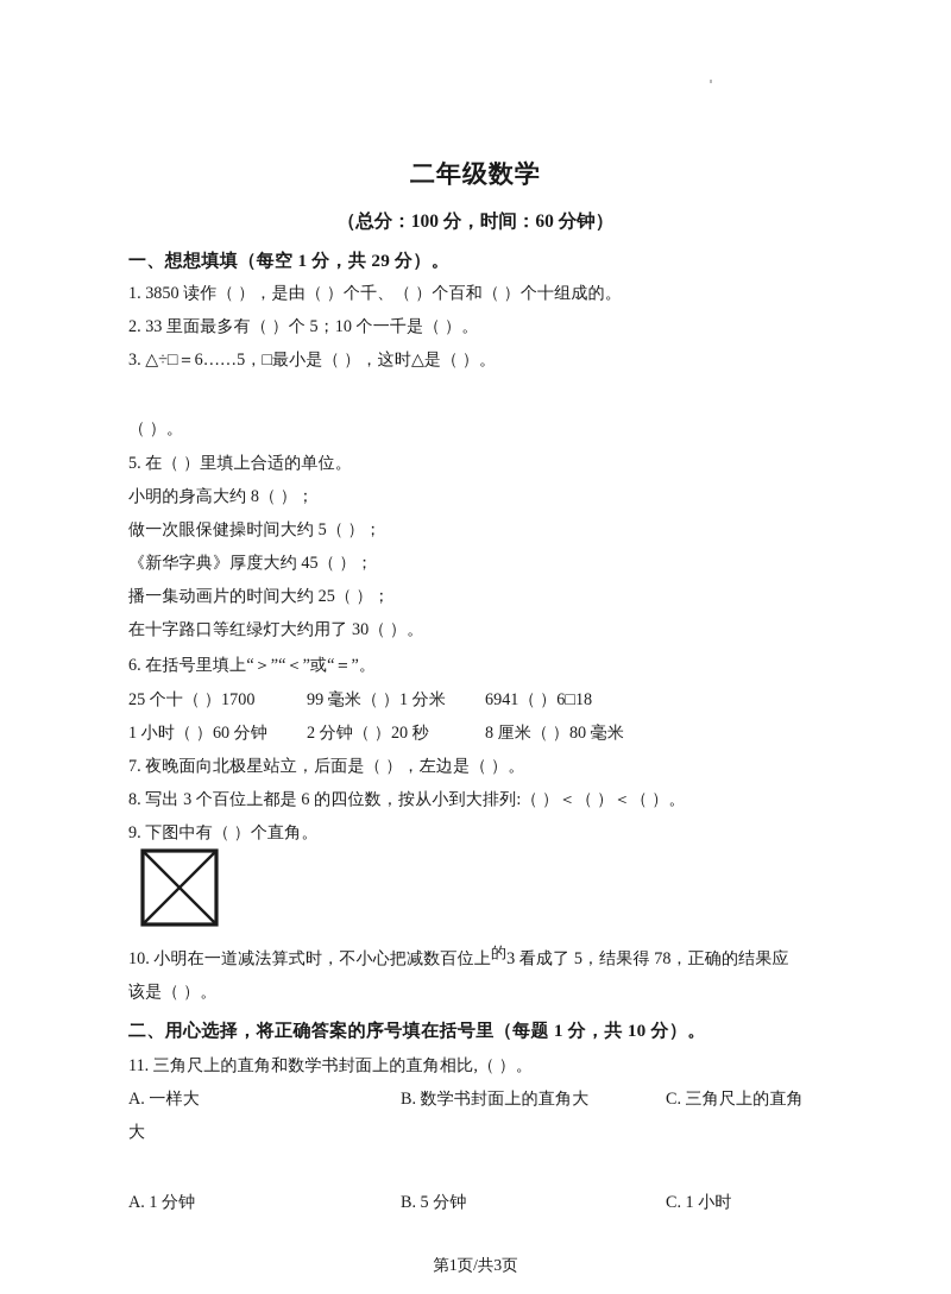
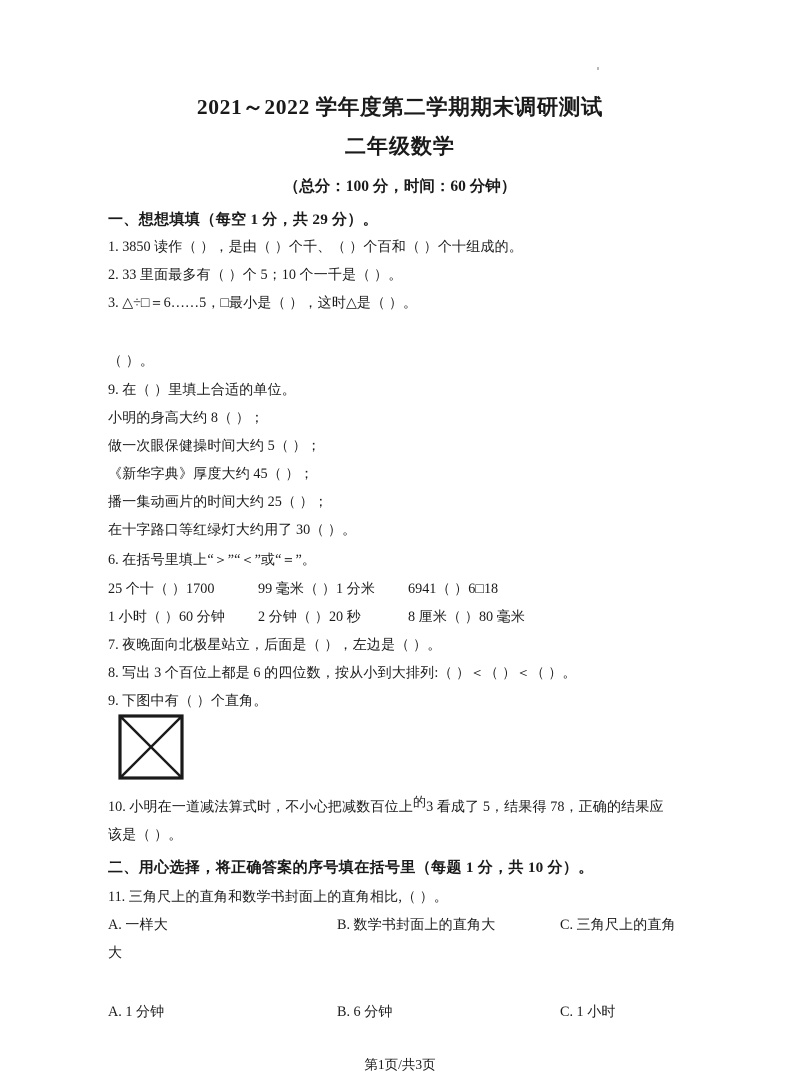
+ 2021～2022 学年度第二学期期末调研测试
  二年级数学
  （总分：100 分，时间：60 分钟）
  一、想想填填（每空 1 分，共 29 分）。
  1. 3850 读作（ ），是由（ ）个千、（ ）个百和（ ）个十组成的。
  2. 33 里面最多有（ ）个 5；10 个一千是（ ）。
  3. △÷□＝6……5，□最小是（ ），这时△是（ ）。
  （ ）。
- 5. 在（ ）里填上合适的单位。
+ 9. 在（ ）里填上合适的单位。
  小明的身高大约 8（ ）；
  做一次眼保健操时间大约 5（ ）；
  《新华字典》厚度大约 45（ ）；
  播一集动画片的时间大约 25（ ）；
  在十字路口等红绿灯大约用了 30（ ）。
  6. 在括号里填上“＞”“＜”或“＝”。
  25 个十（ ）1700
  99 毫米（ ）1 分米
  6941（ ）6□18
  1 小时（ ）60 分钟
  2 分钟（ ）20 秒
  8 厘米（ ）80 毫米
  7. 夜晚面向北极星站立，后面是（ ），左边是（ ）。
  8. 写出 3 个百位上都是 6 的四位数，按从小到大排列:（ ）＜（ ）＜（ ）。
  9. 下图中有（ ）个直角。
  10. 小明在一道减法算式时，不小心把减数百位上的3 看成了 5，结果得 78，正确的结果应
  该是（ ）。
  二、用心选择，将正确答案的序号填在括号里（每题 1 分，共 10 分）。
  11. 三角尺上的直角和数学书封面上的直角相比,（ ）。
  A. 一样大
  B. 数学书封面上的直角大
  C. 三角尺上的直角
  大
  A. 1 分钟
- B. 5 分钟
+ B. 6 分钟
  C. 1 小时
  第1页/共3页
